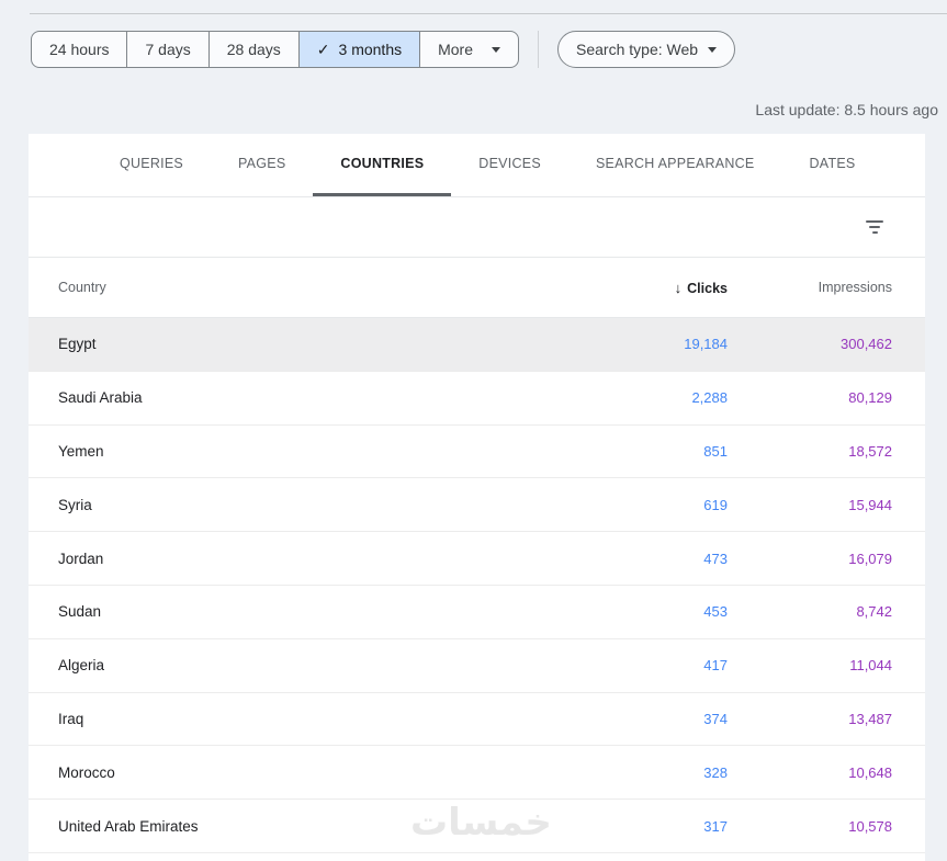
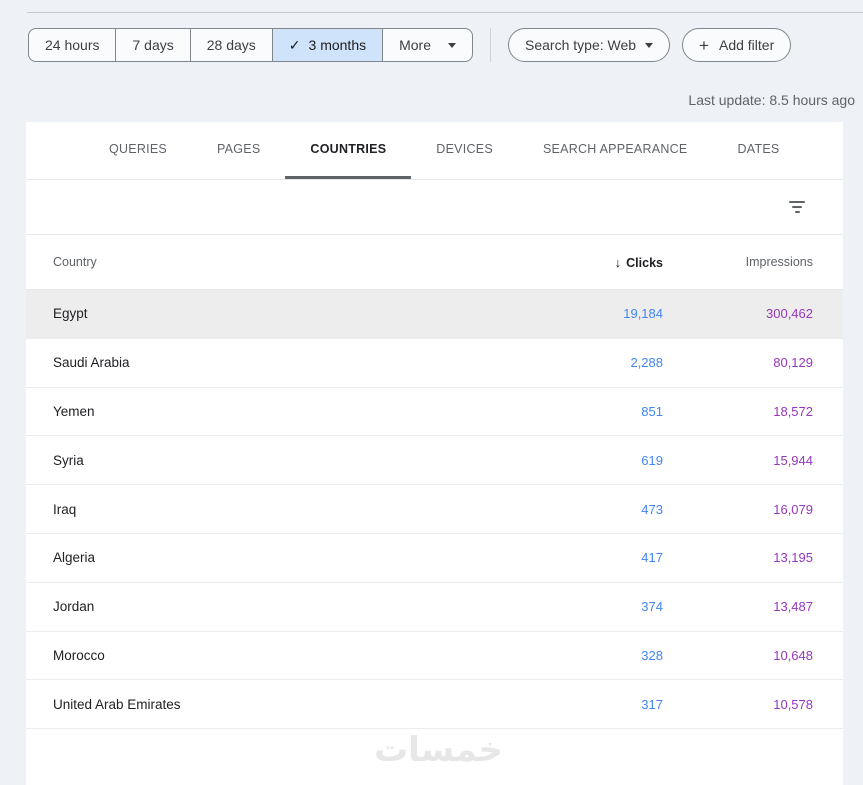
  24 hours
  7 days
  28 days
  ✓
  3 months
  More
  Search type: Web
+ +
+ Add filter
  Last update: 8.5 hours ago
  QUERIES
  PAGES
  COUNTRIES
  DEVICES
  SEARCH APPEARANCE
  DATES
  Country
  ↓ Clicks
  Impressions
  Egypt
  19,184
  300,462
  Saudi Arabia
  2,288
  80,129
  Yemen
  851
  18,572
  Syria
  619
  15,944
- Jordan
+ Iraq
  473
  16,079
- Sudan
- 453
- 8,742
  Algeria
  417
- 11,044
+ 13,195
- Iraq
+ Jordan
  374
  13,487
  Morocco
  328
  10,648
  United Arab Emirates
  317
  10,578
  خمسات
